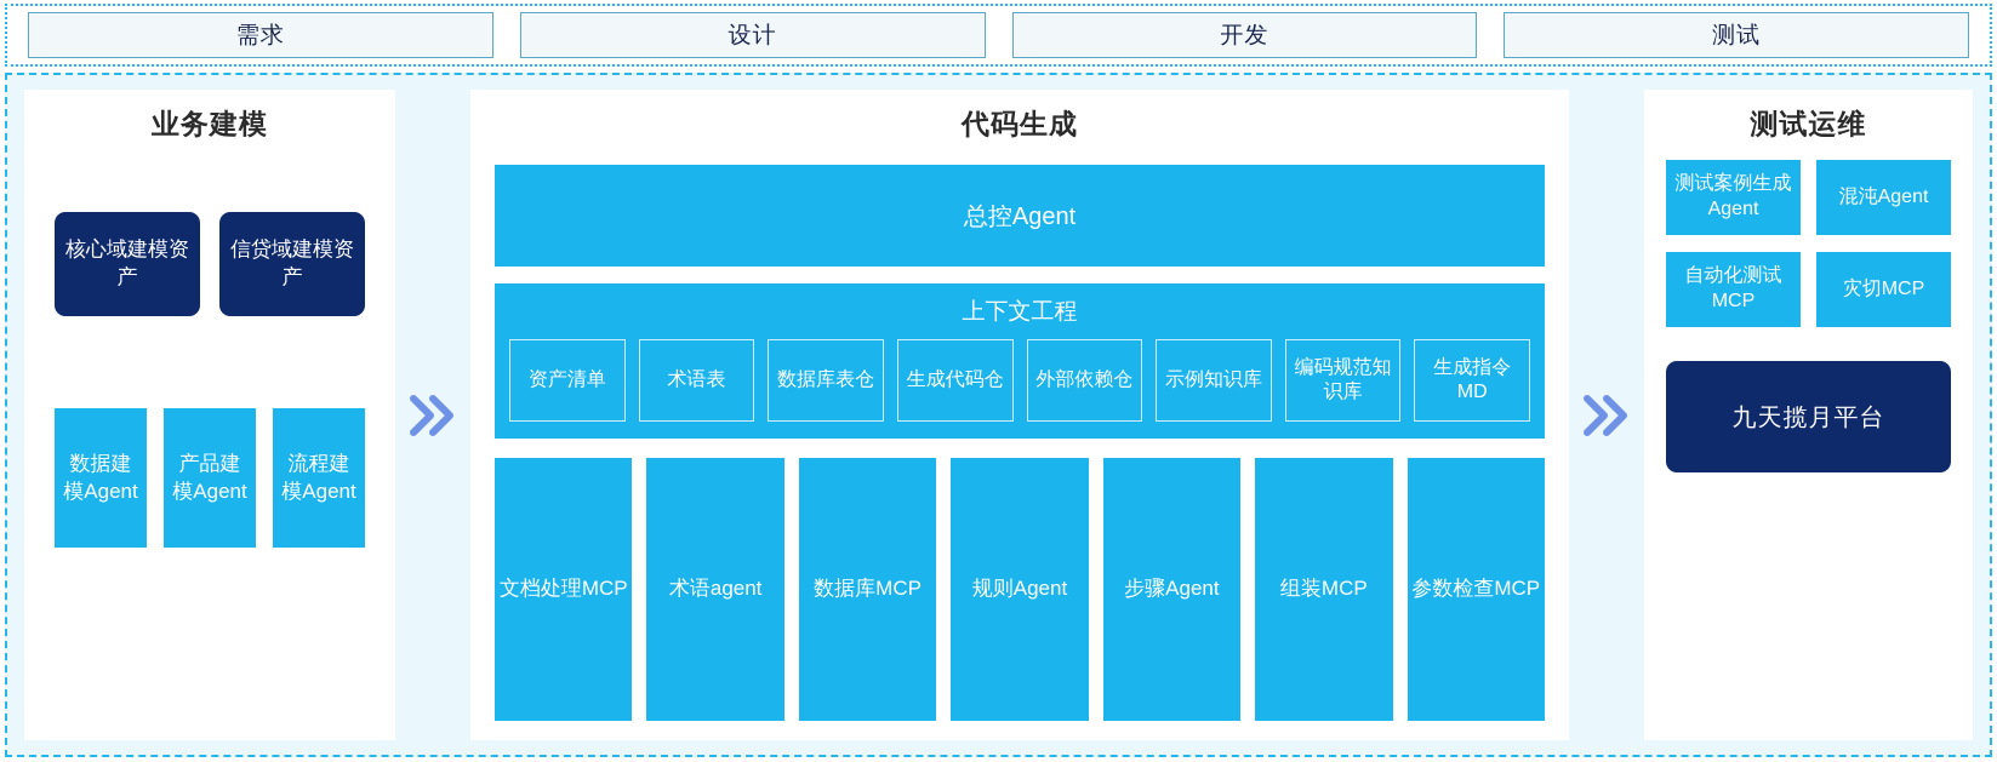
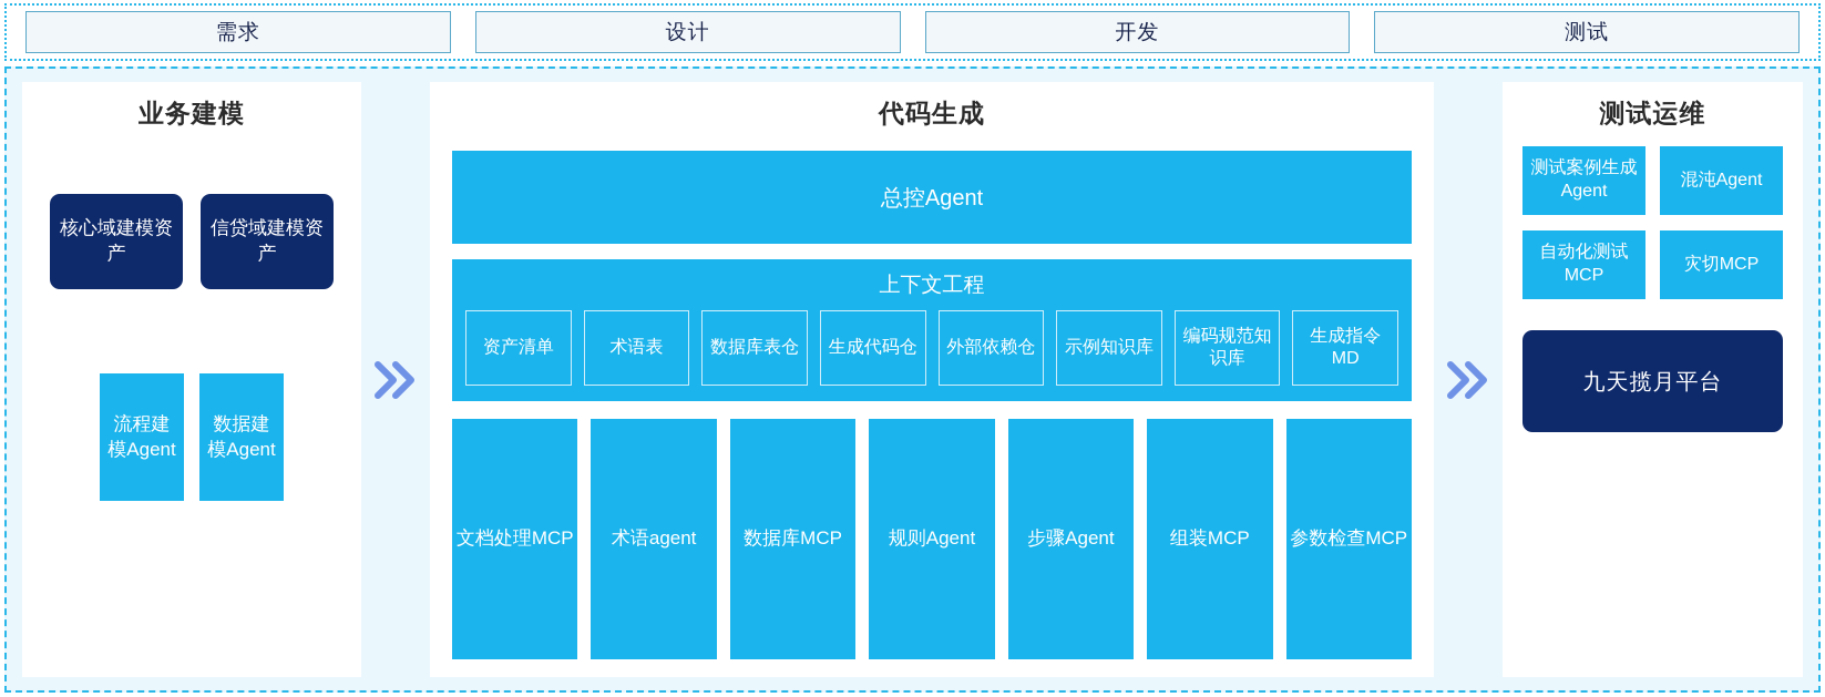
  需求
  设计
  开发
  测试
  业务建模
  核心域建模资产
  信贷域建模资产
- 数据建模Agent
+ 流程建模Agent
- 产品建模Agent
- 流程建模Agent
+ 数据建模Agent
  代码生成
  总控Agent
  上下文工程
  资产清单
  术语表
  数据库表仓
  生成代码仓
  外部依赖仓
  示例知识库
  编码规范知识库
  生成指令MD
  文档处理MCP
  术语agent
  数据库MCP
  规则Agent
  步骤Agent
  组装MCP
  参数检查MCP
  测试运维
  测试案例生成Agent
  混沌Agent
  自动化测试MCP
  灾切MCP
  九天揽月平台
